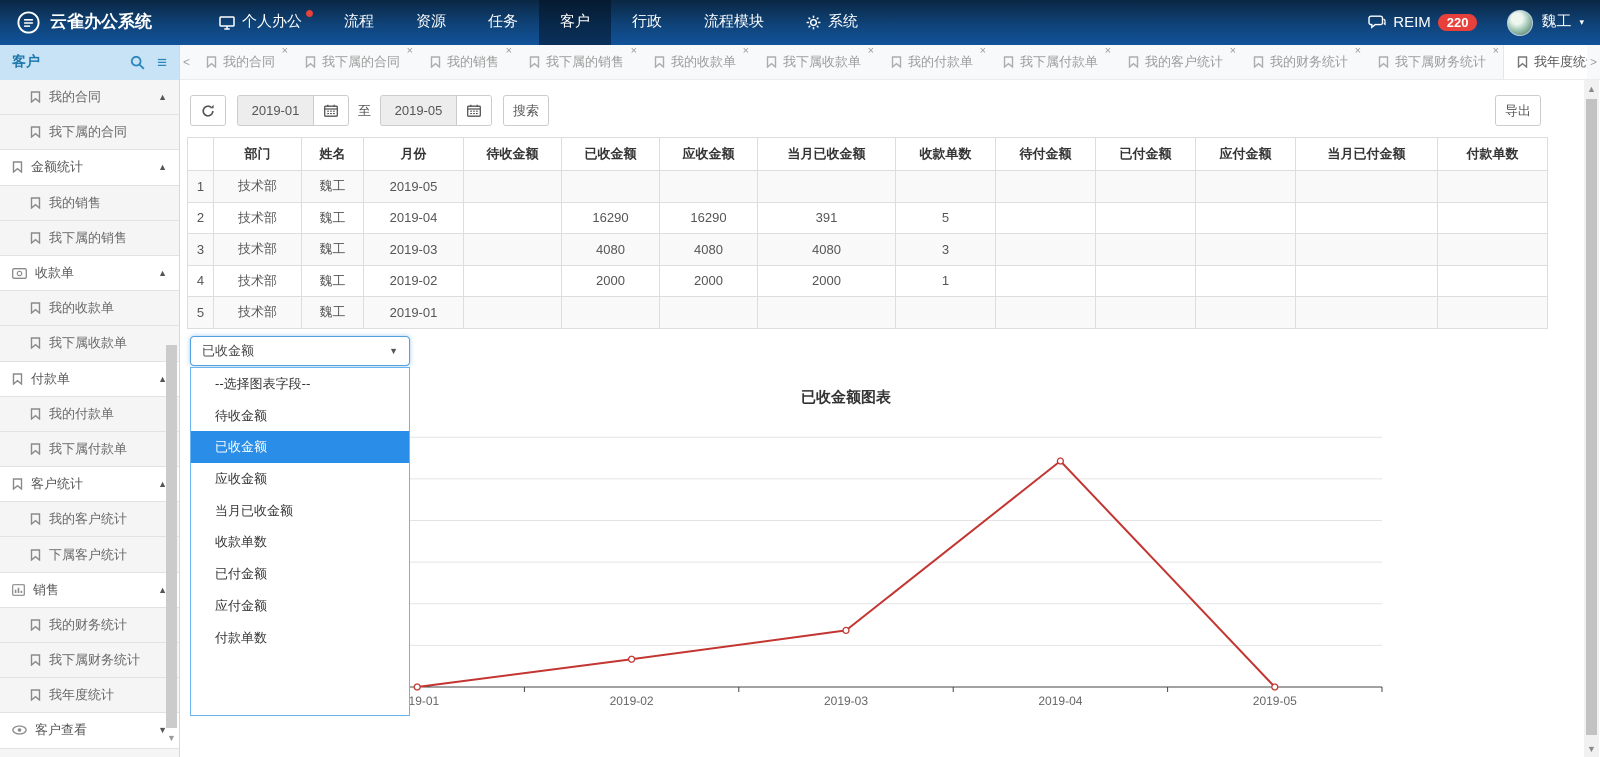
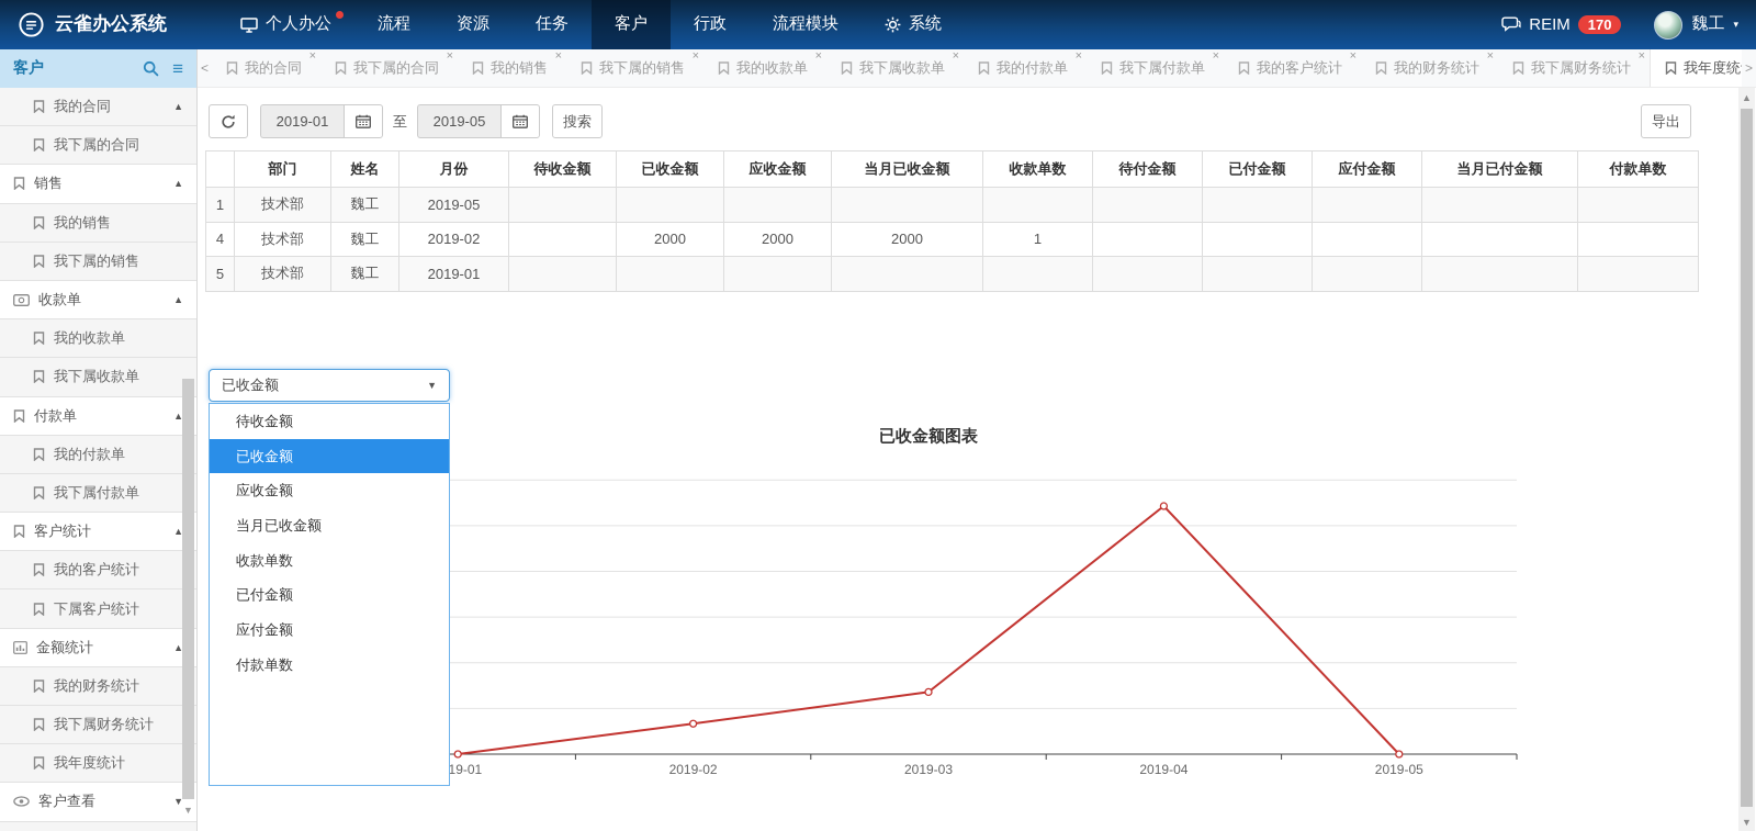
  云雀办公系统
  个人办公
  流程
  资源
  任务
  客户
  行政
  流程模块
  系统
  REIM
- 220
+ 170
  魏工
  ▾
  客户
  ≡
  我的合同
  ▲
  我下属的合同
- 金额统计
+ 销售
  ▲
  我的销售
  我下属的销售
  收款单
  ▲
  我的收款单
  我下属收款单
  付款单
  ▲
  我的付款单
  我下属付款单
  客户统计
  ▲
  我的客户统计
  下属客户统计
- 销售
+ 金额统计
  ▲
  我的财务统计
  我下属财务统计
  我年度统计
  客户查看
  ▼
  ▼
  <
  我的合同
  ×
  我下属的合同
  ×
  我的销售
  ×
  我下属的销售
  ×
  我的收款单
  ×
  我下属收款单
  ×
  我的付款单
  ×
  我下属付款单
  ×
  我的客户统计
  ×
  我的财务统计
  ×
  我下属财务统计
  ×
  我年度统
  >
  2019-01
  至
  2019-05
  搜索
  导出
  	部门	姓名	月份	待收金额	已收金额	应收金额	当月已收金额	收款单数	待付金额	已付金额	应付金额	当月已付金额	付款单数
  1	技术部	魏工	2019-05
- 2	技术部	魏工	2019-04		16290	16290	391	5
- 3	技术部	魏工	2019-03		4080	4080	4080	3
  4	技术部	魏工	2019-02		2000	2000	2000	1
  5	技术部	魏工	2019-01
  已收金额图表
  19-01
  2019-02
  2019-03
  2019-04
  2019-05
  已收金额
  ▼
- --选择图表字段--
  待收金额
  已收金额
  应收金额
  当月已收金额
  收款单数
  已付金额
  应付金额
  付款单数
  ▲
  ▼
